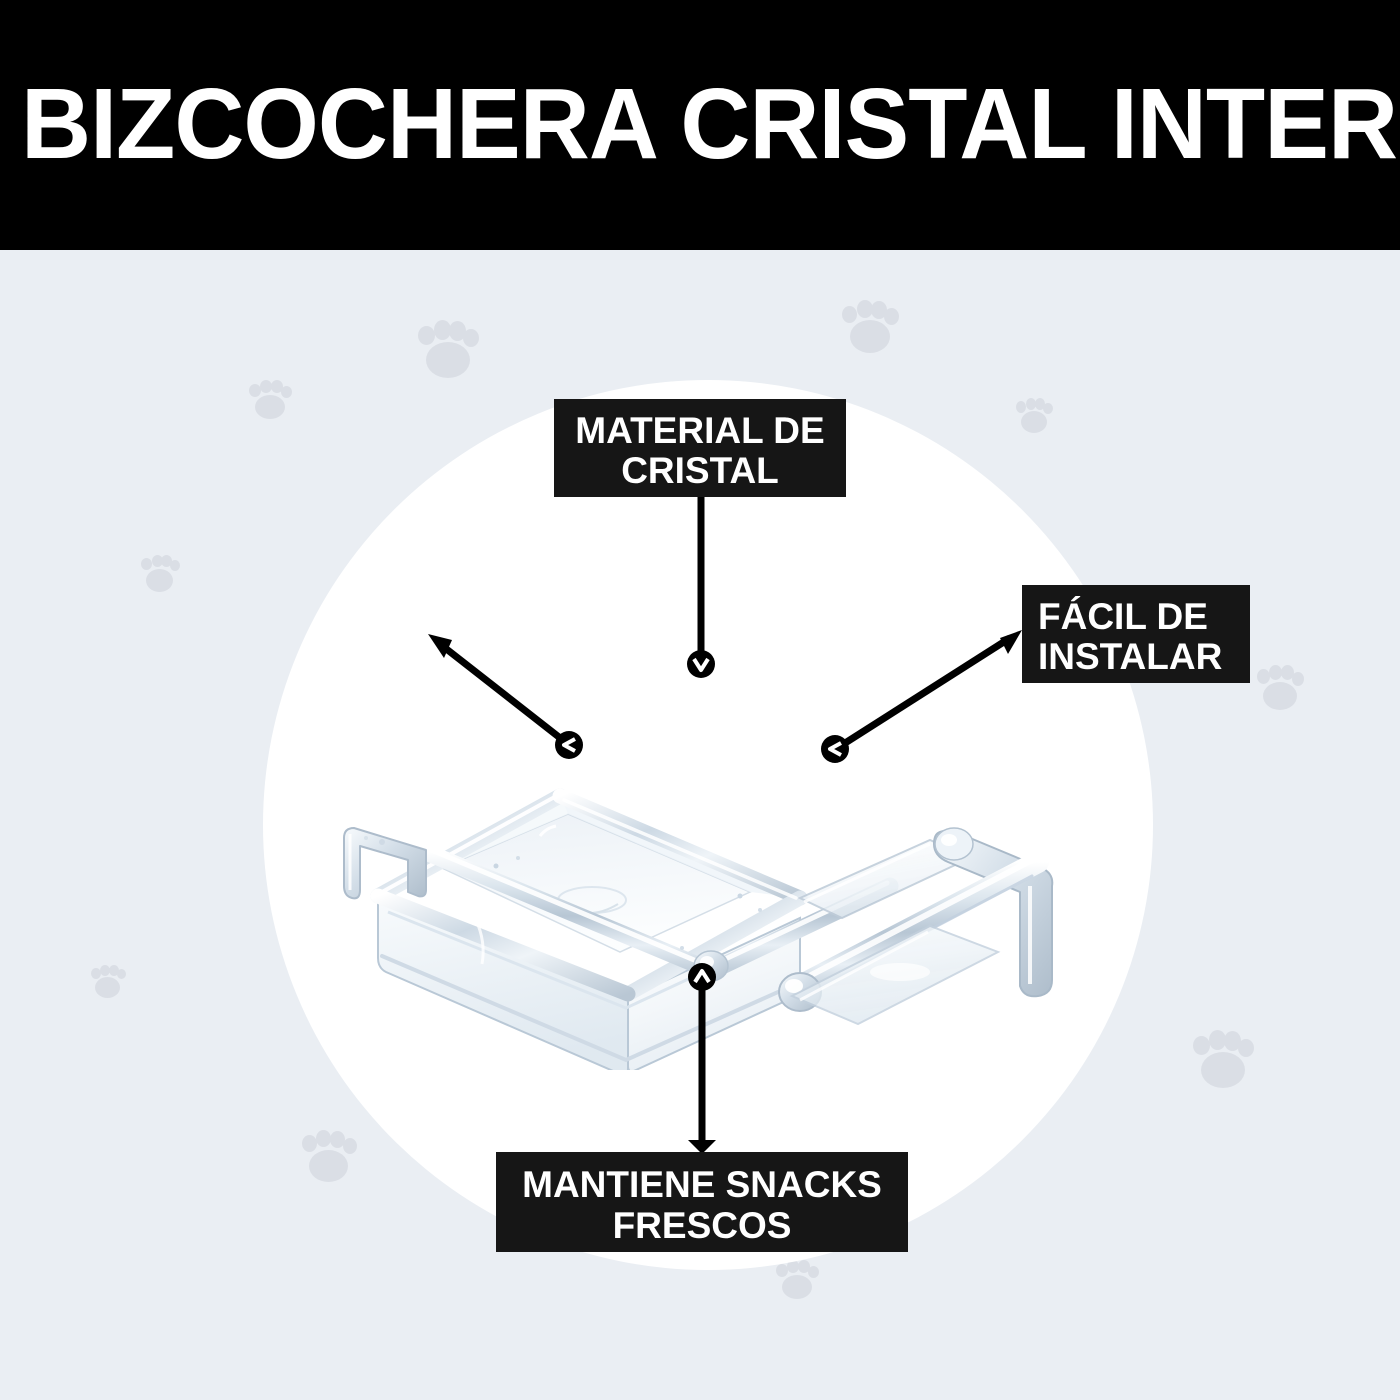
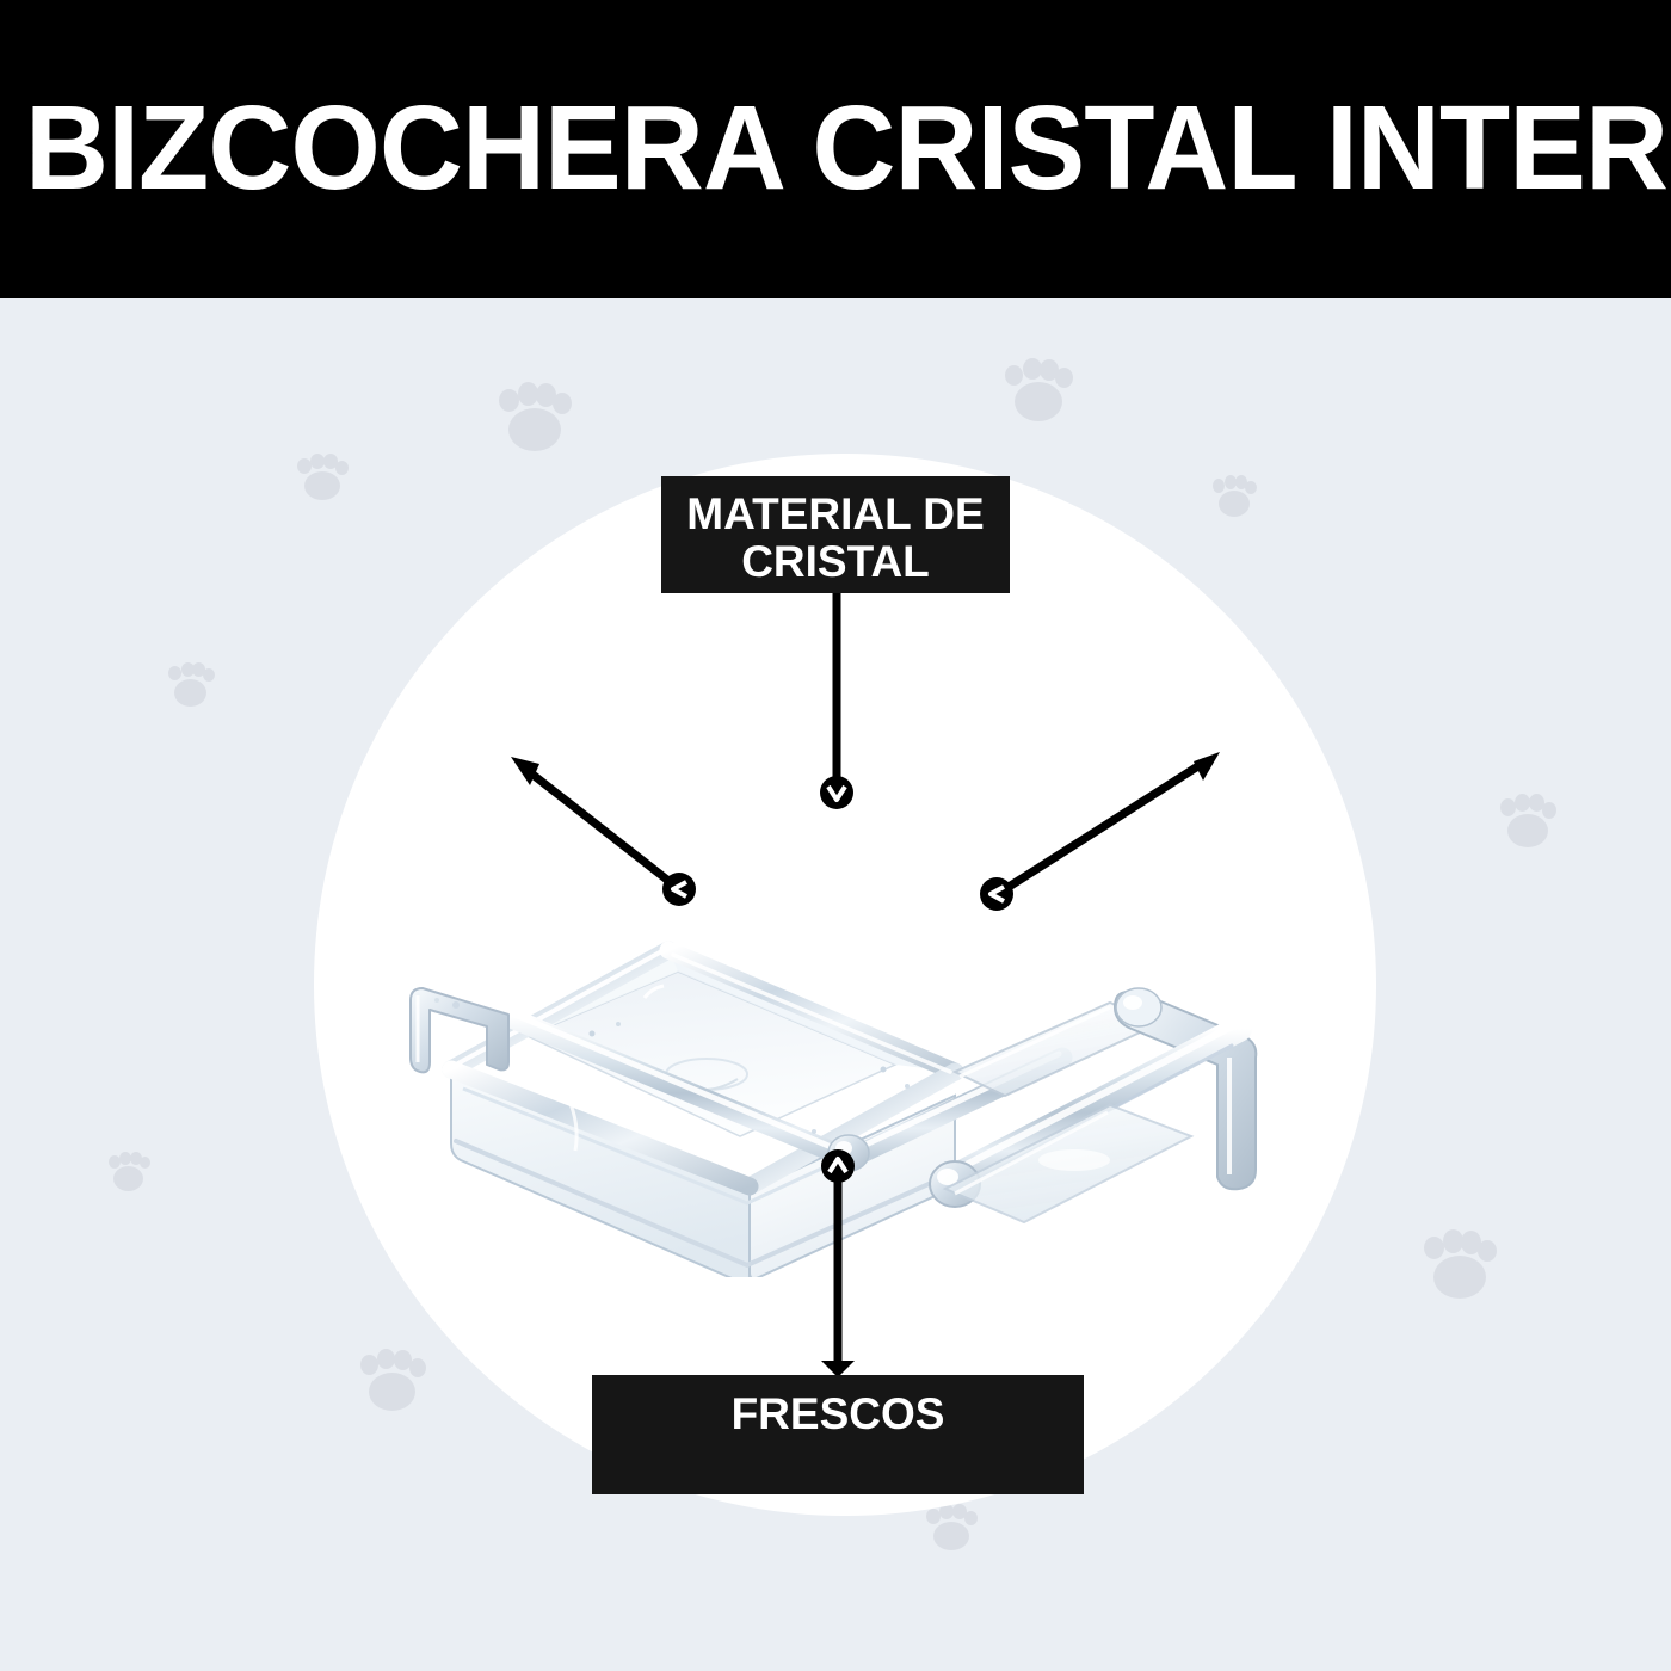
  MATERIAL DE
  CRISTAL
- FÁCIL DE
- INSTALAR
- MANTIENE SNACKS
  FRESCOS
  BIZCOCHERA CRISTAL INTER
